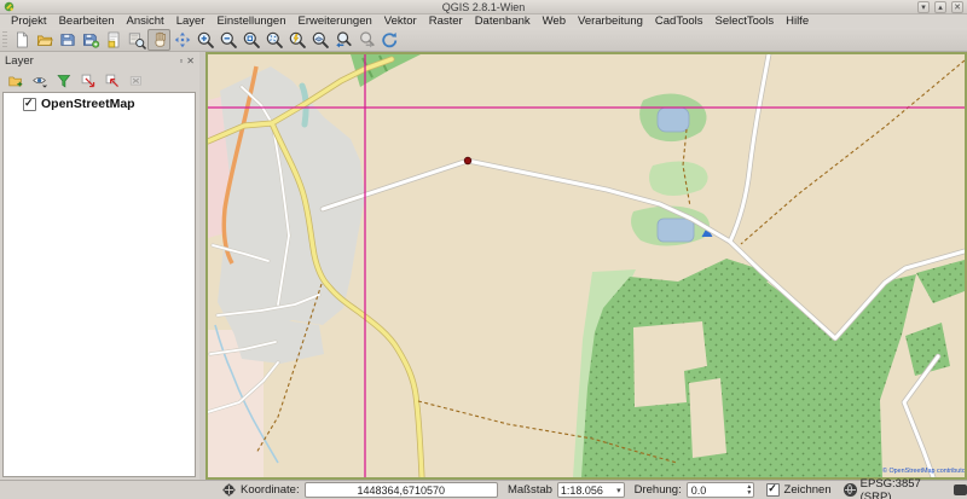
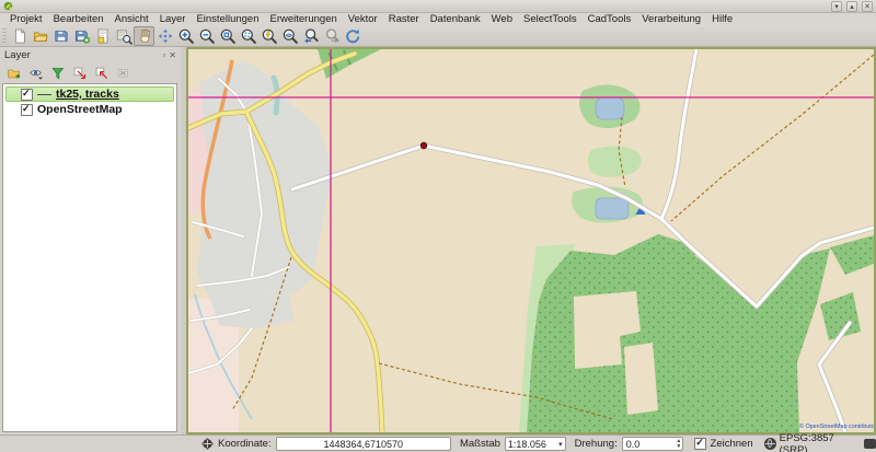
- QGIS 2.8.1-Wien
  Projekt
  Bearbeiten
  Ansicht
  Layer
  Einstellungen
  Erweiterungen
  Vektor
  Raster
  Datenbank
  Web
- Verarbeitung
+ SelectTools
  CadTools
- SelectTools
+ Verarbeitung
  Hilfe
  Layer
  ▫
  ✕
+ tk25, tracks
  OpenStreetMap
  Koordinate:
  1448364,6710570
  Maßstab
  1:18.056
  Drehung:
  0.0
  Zeichnen
  EPSG:3857 (SRP)
